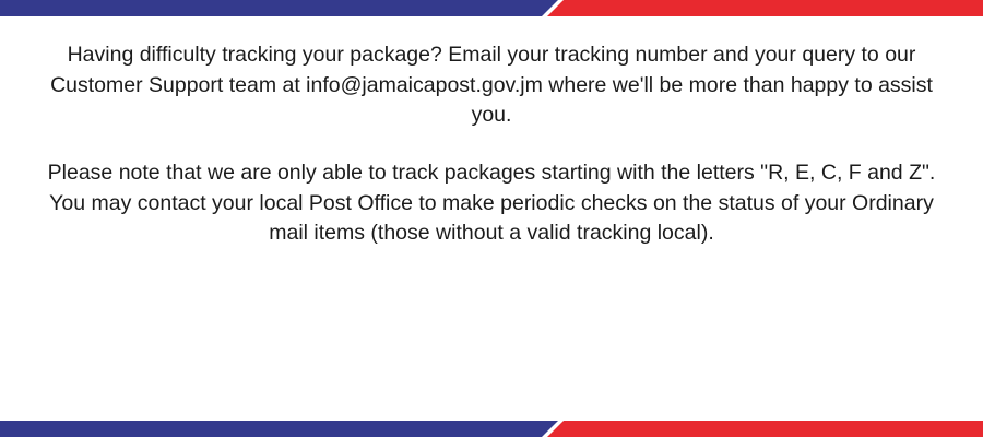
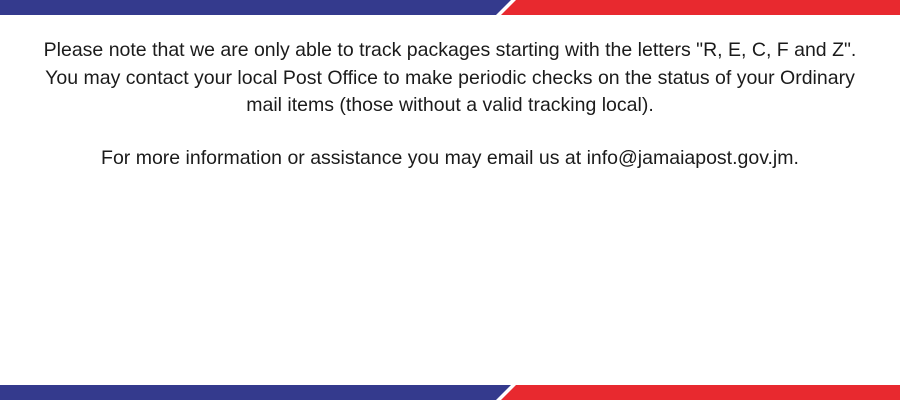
- Having difficulty tracking your package? Email your tracking number and your query to our Customer Support team at info@jamaicapost.gov.jm where we'll be more than happy to assist you.
  Please note that we are only able to track packages starting with the letters "R, E, C, F and Z". You may contact your local Post Office to make periodic checks on the status of your Ordinary mail items (those without a valid tracking local).
+ For more information or assistance you may email us at info@jamaiapost.gov.jm.
